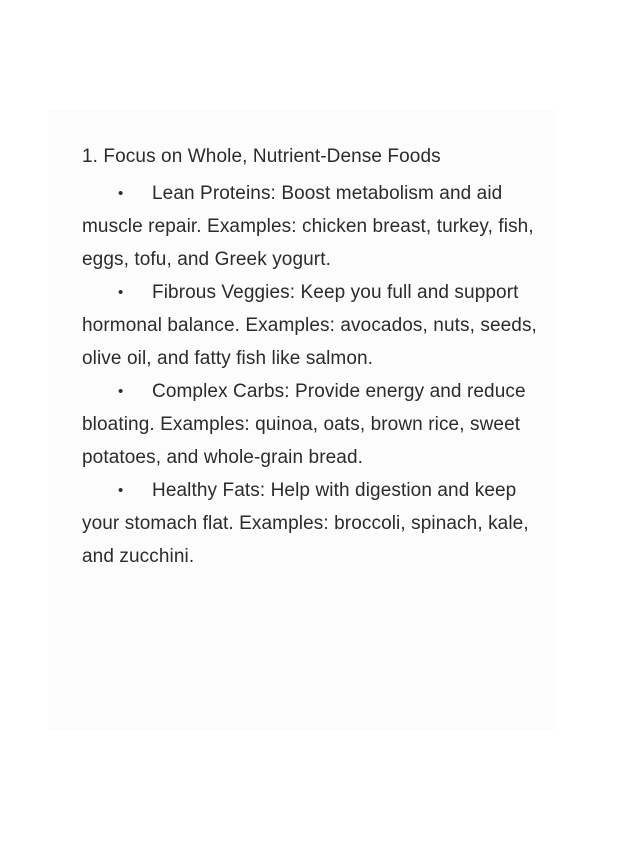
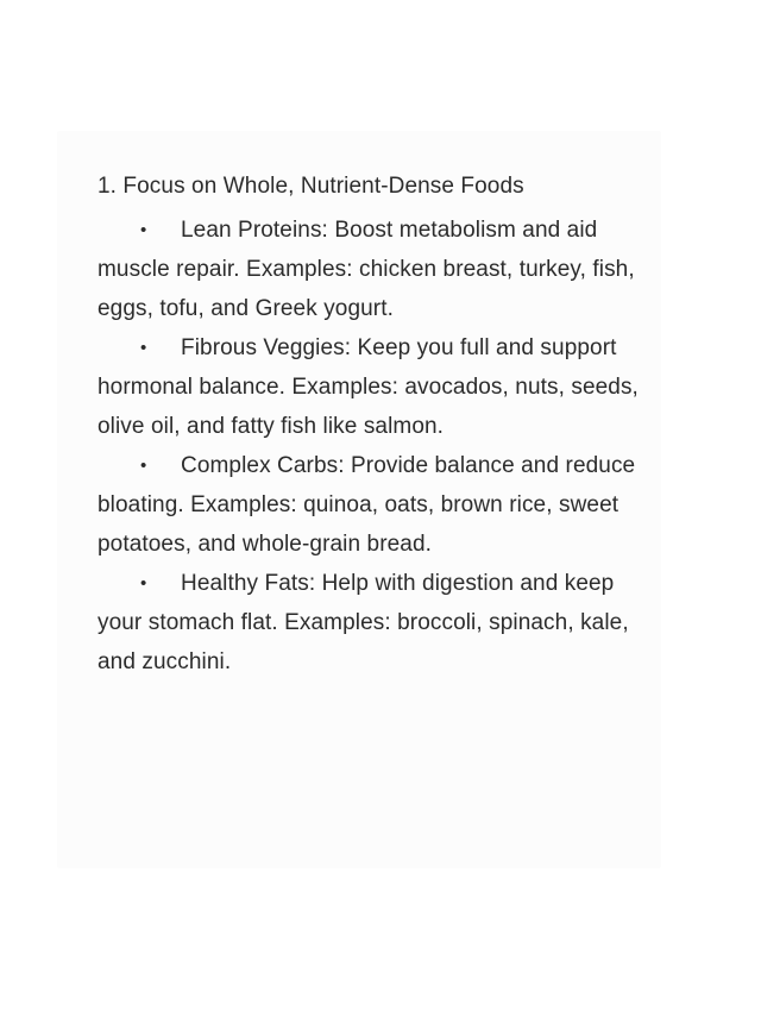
  1. Focus on Whole, Nutrient-Dense Foods
  • Lean Proteins: Boost metabolism and aid muscle repair. Examples: chicken breast, turkey, fish, eggs, tofu, and Greek yogurt.
  • Fibrous Veggies: Keep you full and support hormonal balance. Examples: avocados, nuts, seeds, olive oil, and fatty fish like salmon.
- • Complex Carbs: Provide energy and reduce bloating. Examples: quinoa, oats, brown rice, sweet potatoes, and whole-grain bread.
+ • Complex Carbs: Provide balance and reduce bloating. Examples: quinoa, oats, brown rice, sweet potatoes, and whole-grain bread.
  • Healthy Fats: Help with digestion and keep your stomach flat. Examples: broccoli, spinach, kale, and zucchini.
